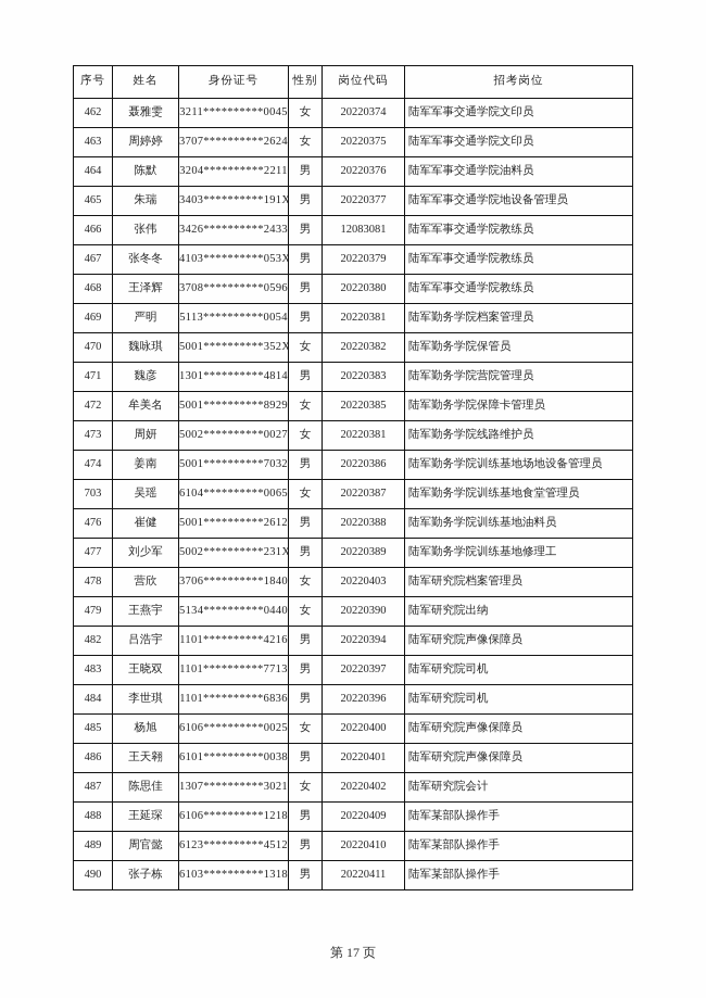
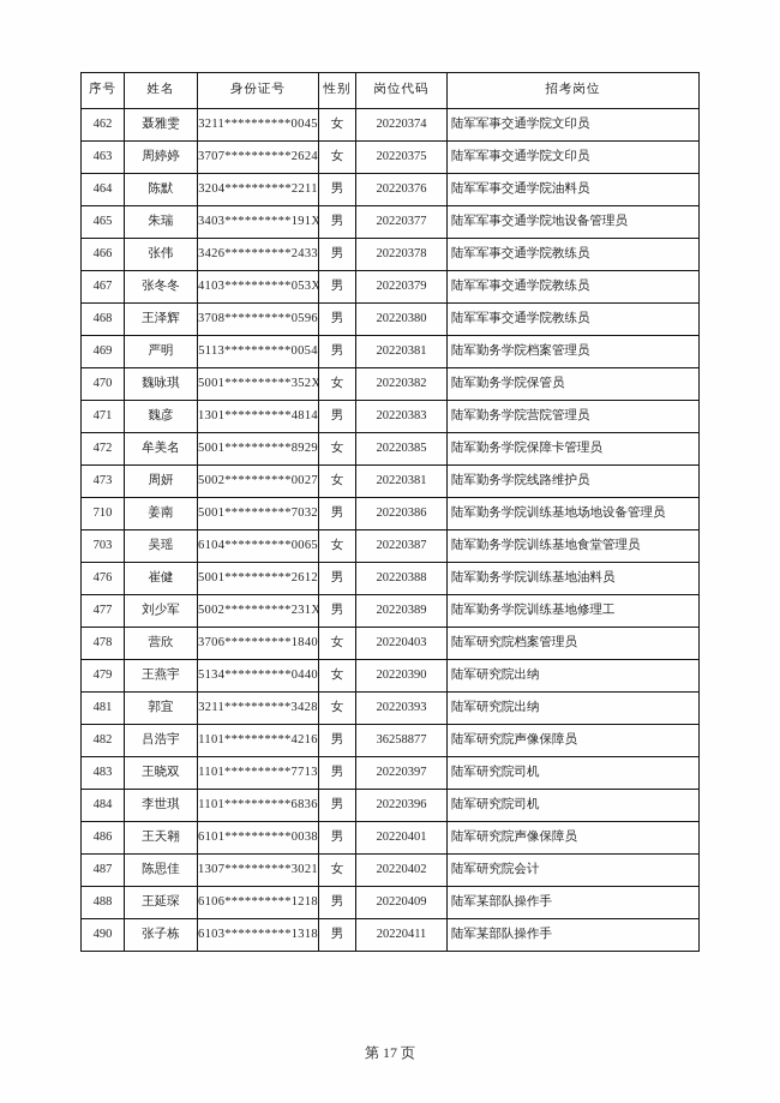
  序号	姓名	身份证号	性别	岗位代码	招考岗位
  462	聂雅雯	3211**********0045	女	20220374	陆军军事交通学院文印员
  463	周婷婷	3707**********2624	女	20220375	陆军军事交通学院文印员
  464	陈默	3204**********2211	男	20220376	陆军军事交通学院油料员
  465	朱瑞	3403**********191X	男	20220377	陆军军事交通学院地设备管理员
- 466	张伟	3426**********2433	男	12083081	陆军军事交通学院教练员
+ 466	张伟	3426**********2433	男	20220378	陆军军事交通学院教练员
  467	张冬冬	4103**********053X	男	20220379	陆军军事交通学院教练员
  468	王泽辉	3708**********0596	男	20220380	陆军军事交通学院教练员
  469	严明	5113**********0054	男	20220381	陆军勤务学院档案管理员
  470	魏咏琪	5001**********352X	女	20220382	陆军勤务学院保管员
  471	魏彦	1301**********4814	男	20220383	陆军勤务学院营院管理员
  472	牟美名	5001**********8929	女	20220385	陆军勤务学院保障卡管理员
  473	周妍	5002**********0027	女	20220381	陆军勤务学院线路维护员
- 474	姜南	5001**********7032	男	20220386	陆军勤务学院训练基地场地设备管理员
+ 710	姜南	5001**********7032	男	20220386	陆军勤务学院训练基地场地设备管理员
  703	吴瑶	6104**********0065	女	20220387	陆军勤务学院训练基地食堂管理员
  476	崔健	5001**********2612	男	20220388	陆军勤务学院训练基地油料员
  477	刘少军	5002**********231X	男	20220389	陆军勤务学院训练基地修理工
  478	营欣	3706**********1840	女	20220403	陆军研究院档案管理员
  479	王燕宇	5134**********0440	女	20220390	陆军研究院出纳
+ 481	郭宜	3211**********3428	女	20220393	陆军研究院出纳
- 482	吕浩宇	1101**********4216	男	20220394	陆军研究院声像保障员
+ 482	吕浩宇	1101**********4216	男	36258877	陆军研究院声像保障员
  483	王晓双	1101**********7713	男	20220397	陆军研究院司机
  484	李世琪	1101**********6836	男	20220396	陆军研究院司机
- 485	杨旭	6106**********0025	女	20220400	陆军研究院声像保障员
  486	王天翱	6101**********0038	男	20220401	陆军研究院声像保障员
  487	陈思佳	1307**********3021	女	20220402	陆军研究院会计
  488	王延琛	6106**********1218	男	20220409	陆军某部队操作手
- 489	周官懿	6123**********4512	男	20220410	陆军某部队操作手
  490	张子栋	6103**********1318	男	20220411	陆军某部队操作手
  第 17 页
